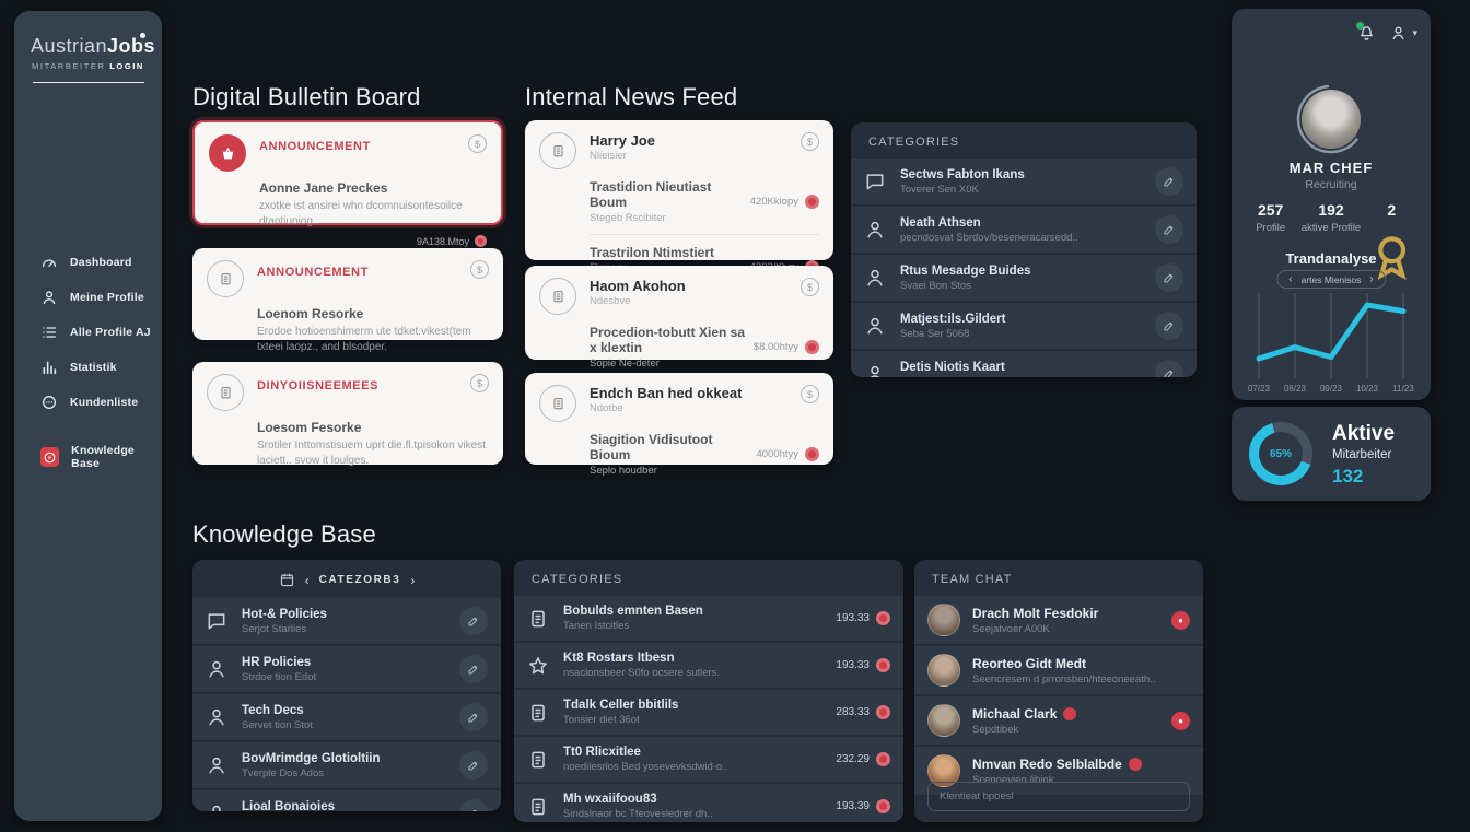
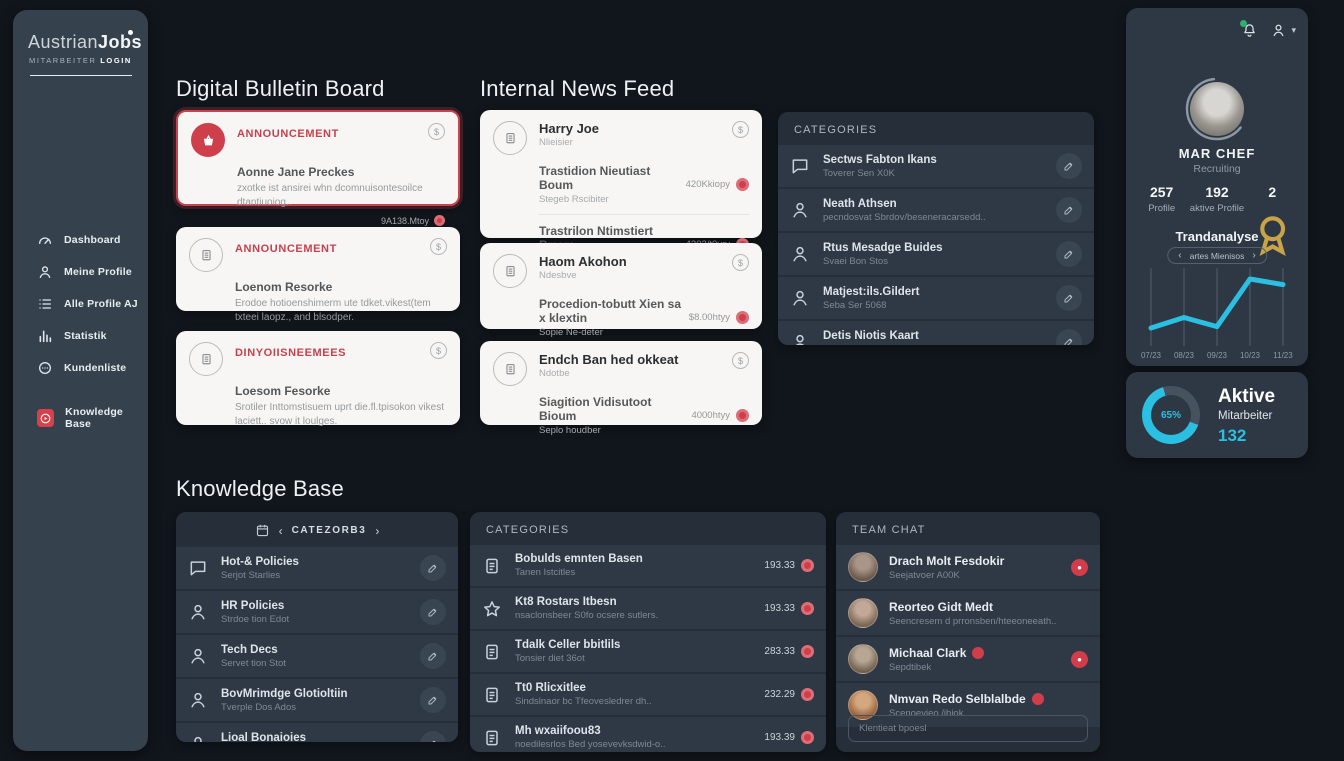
  AustrianJobs
  MITARBEITER LOGIN
  Dashboard
  Meine Profile
  Alle Profile AJ
  Statistik
  Kundenliste
  Knowledge Base
  Digital Bulletin Board
  Internal News Feed
  Knowledge Base
  ANNOUNCEMENT
  $
  Aonne Jane Preckes
  zxotke ist ansirei whn dcomnuisontesoilce dtantiuoiog..
  9A138.Mtoy
  ANNOUNCEMENT
  $
  Loenom Resorke
  Erodoe hotioenshimerm ute tdket.vikest(tem txteei laopz., and blsodper.
  DINYOIISNEEMEES
  $
  Loesom Fesorke
  Srotiler Inttomstisuem uprt die.fl.tpisokon vikest laciett.. svow it loulges.
  Harry Joe
  Nlieisier
  $
  Trastidion Nieutiast Boum
  Stegeb Rscibiter
  420Kkiopy
  Trastrilon Ntimstiert
  Haom Akohon
  Ndesbve
  $
  Procedion-tobutt Xien sa x klextin
  Sopie Ne-deter
  $8.00htyy
  Endch Ban hed okkeat
  Ndotbe
  $
  Siagition Vidisutoot Bioum
  Seplo houdber
  4000htyy
  CATEGORIES
  Sectws Fabton Ikans
  Toverer Sen X0K
  Neath Athsen
  pecndosvat Sbrdov/beseneracarsedd..
  Rtus Mesadge Buides
  Svaei Bon Stos
  Matjest:ils.Gildert
  Seba Ser 5068
  Detis Niotis Kaart
  ‹
  CATEZORB3
  ›
  Hot-& Policies
  Serjot Starlies
  HR Policies
  Strdoe tion Edot
  Tech Decs
  Servet tion Stot
  BovMrimdge Glotioltiin
  Tverple Dos Ados
  Lioal Bonaioies
  CATEGORIES
  Bobulds emnten Basen
  Tanen Istcitles
  193.33
  Kt8 Rostars Itbesn
  nsaclonsbeer S0fo ocsere sutlers.
  193.33
  Tdalk Celler bbitlils
  Tonsier diet 36ot
  283.33
  Tt0 Rlicxitlee
- noedilesrlos Bed yosevevksdwid-o..
+ Sindslnaor bc Tfeovesledrer dh..
  232.29
  Mh wxaiifoou83
- Sindslnaor bc Tfeovesledrer dh..
+ noedilesrlos Bed yosevevksdwid-o..
  193.39
  TEAM CHAT
  Drach Molt Fesdokir
  Seejatvoer A00K
  ●
  Reorteo Gidt Medt
  Seencresem d prronsben/hteeoneeath..
  Michaal Clark
  Sepdtibek
  ●
  Nmvan Redo Selblalbde
  Scenoevieo /ibiok
  Klentieat bpoesl
  ▾
  MAR CHEF
  Recruiting
  257
  Profile
  192
  aktive Profile
  2
  Trandanalyse
  ‹
  artes Mienisos
  ›
  07/23
  08/23
  09/23
  10/23
  11/23
  65%
  Aktive
  Mitarbeiter
  132
